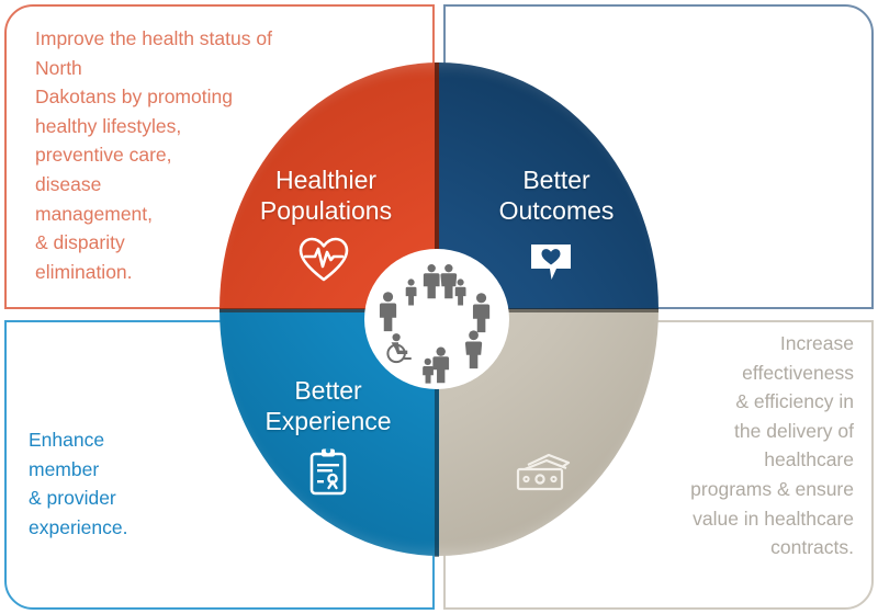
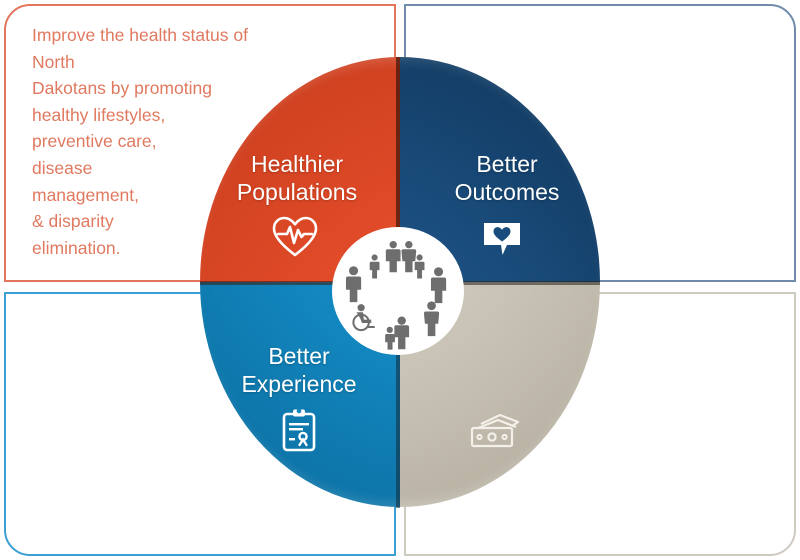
  Improve the health status of North
  Dakotans by promotin
  healthy lifestyles,
  preventive care,
  disease
  management,
  & disparity
  elimination.
- Enhance
- member
- & provider
- experience.
- Increase
- effectiveness
- & efficiency in
- the delivery of
- healthcare
- programs & ensure
- value in healthcare
- contracts.
  Healthier
  Populations
  Better
  Outcomes
  Better
  Experience
